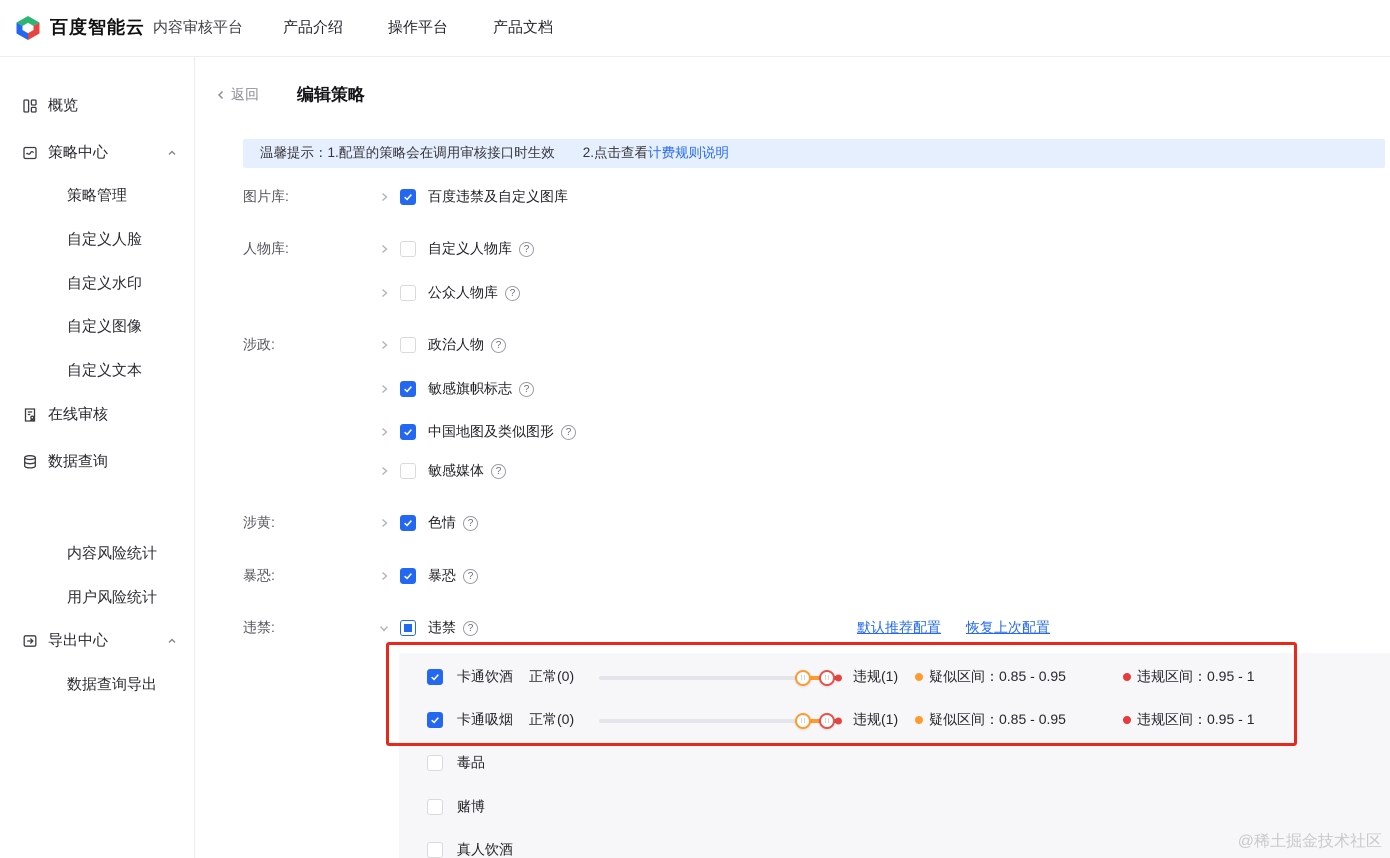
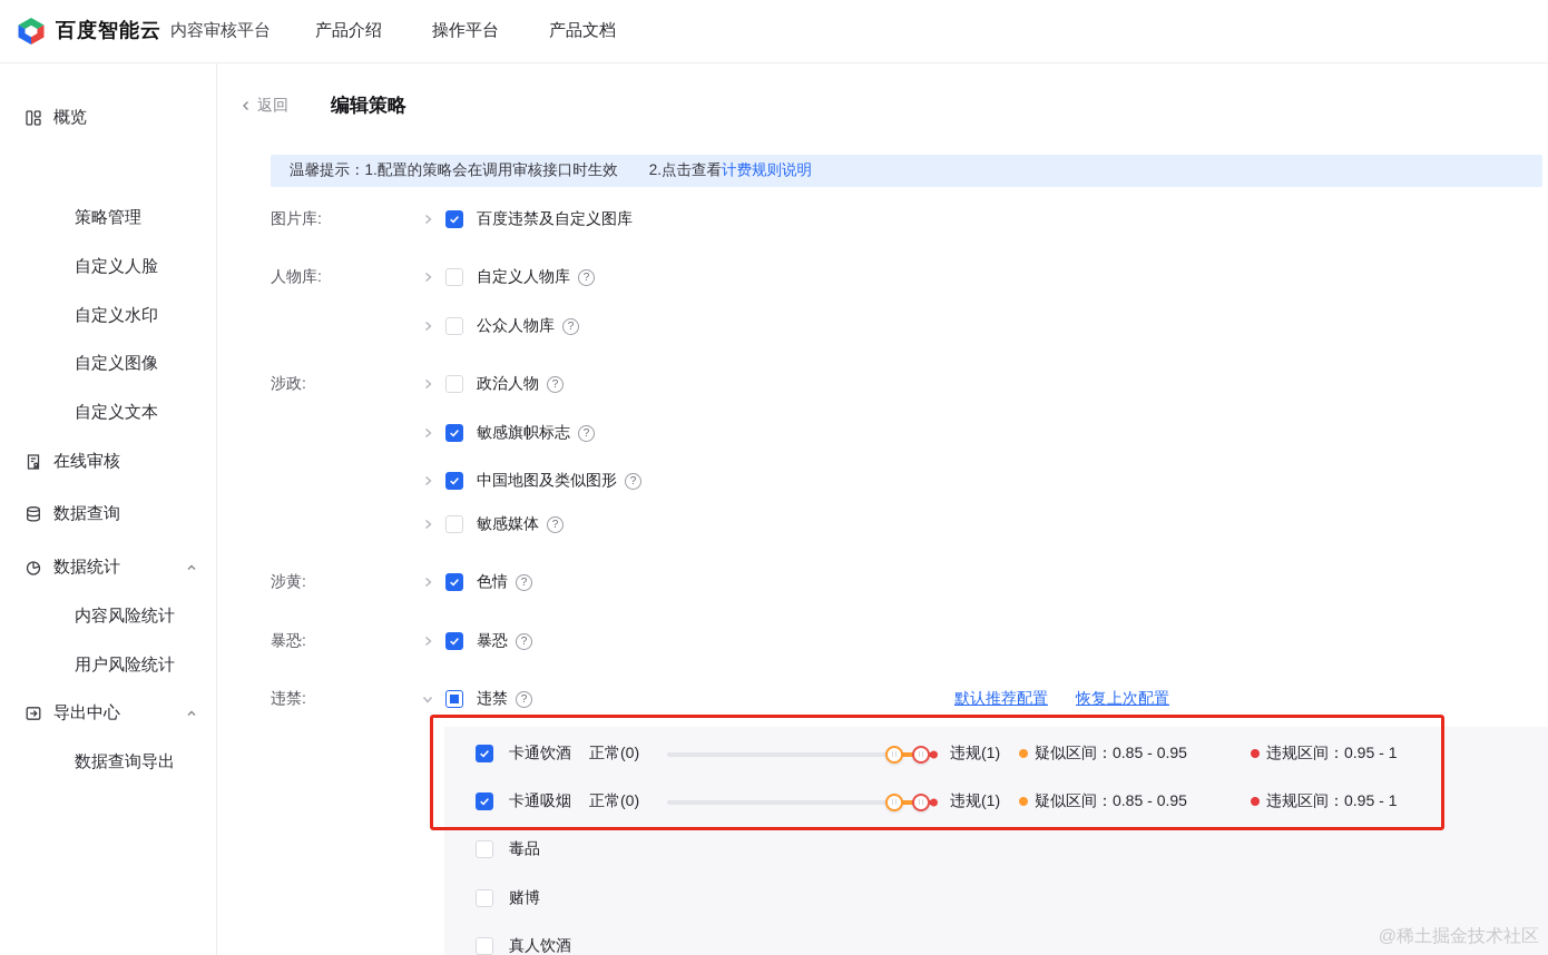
  百度智能云
  内容审核平台
  产品介绍
  操作平台
  产品文档
  概览
- 策略中心
  策略管理
  自定义人脸
  自定义水印
  自定义图像
  自定义文本
  在线审核
  数据查询
+ 数据统计
  内容风险统计
  用户风险统计
  导出中心
  数据查询导出
  返回
  编辑策略
  温馨提示：1.配置的策略会在调用审核接口时生效
  2.点击查看
  计费规则说明
  图片库:
  百度违禁及自定义图库
  人物库:
  自定义人物库
  ?
  公众人物库
  ?
  涉政:
  政治人物
  ?
  敏感旗帜标志
  ?
  中国地图及类似图形
  ?
  敏感媒体
  ?
  涉黄:
  色情
  ?
  暴恐:
  暴恐
  ?
  违禁:
  违禁
  ?
  默认推荐配置
  恢复上次配置
  卡通饮酒
  正常(0)
  违规(1)
  疑似区间：0.85 - 0.95
  违规区间：0.95 - 1
  卡通吸烟
  正常(0)
  违规(1)
  疑似区间：0.85 - 0.95
  违规区间：0.95 - 1
  毒品
  赌博
  真人饮酒
  @稀土掘金技术社区
